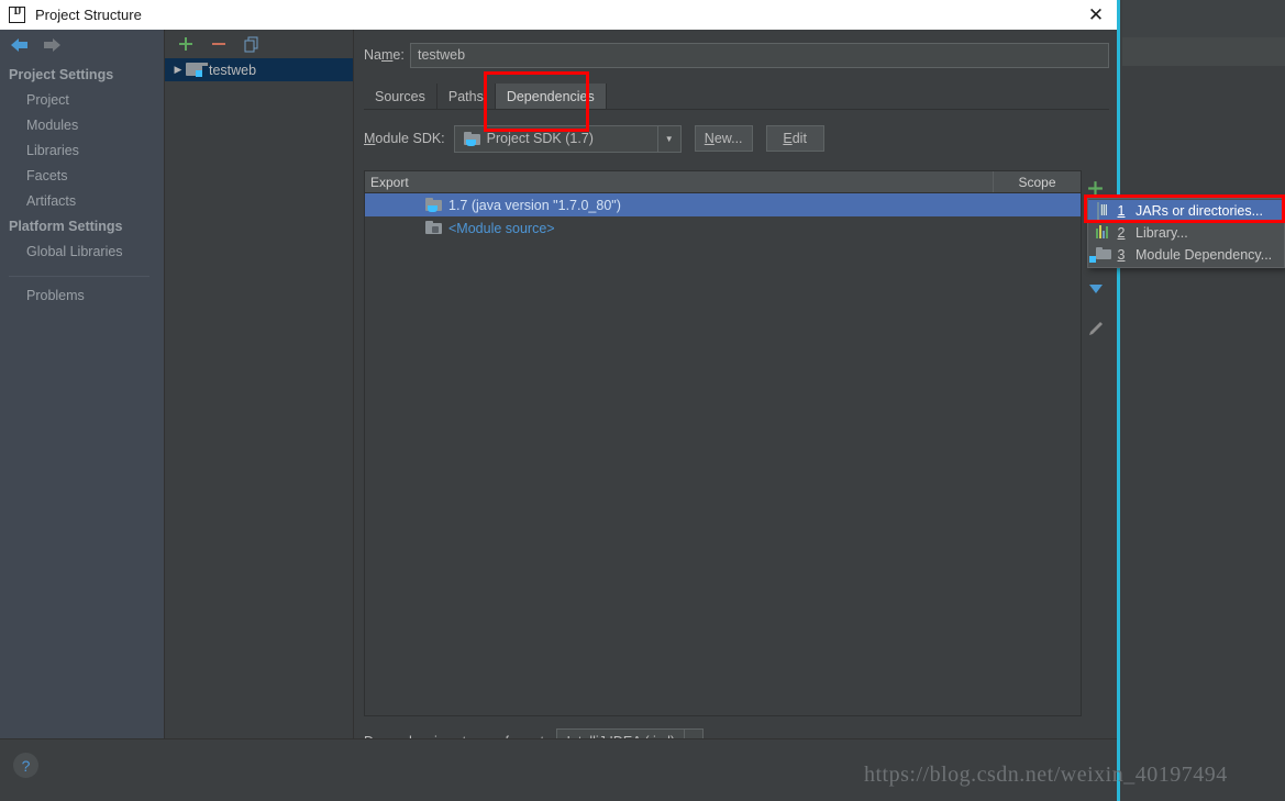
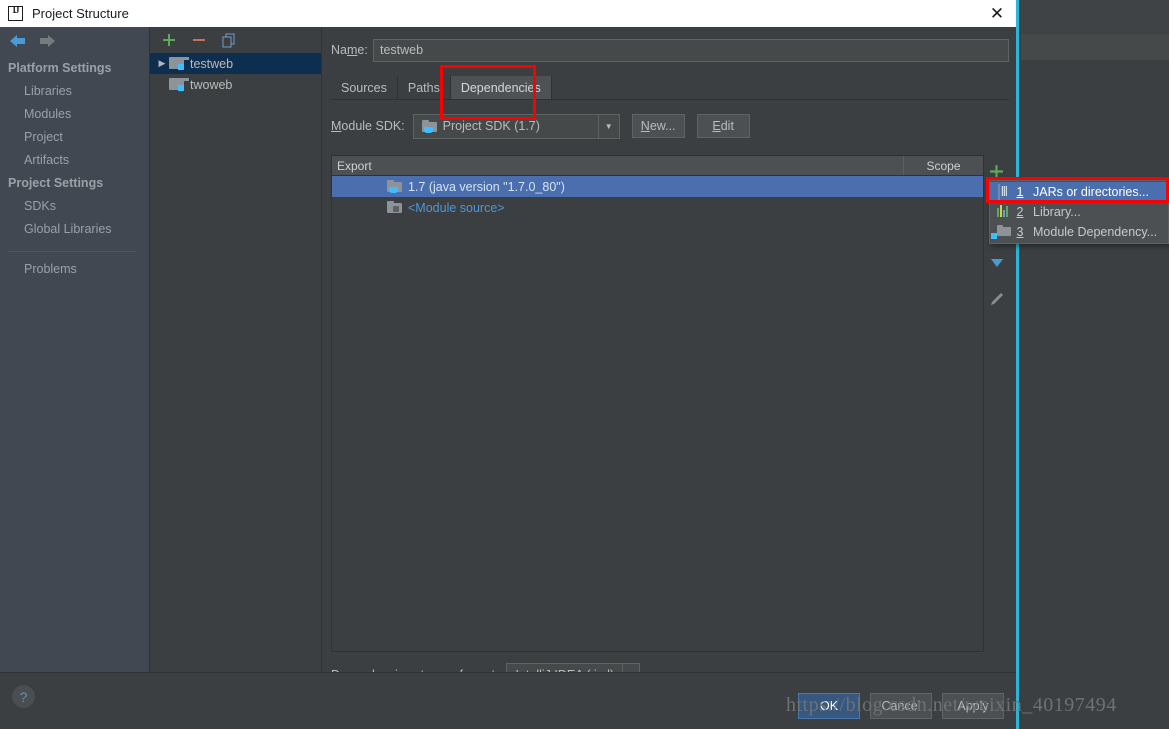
  Project Structure
  ✕
- Project Settings
+ Platform Settings
- Project
+ Libraries
  Modules
- Libraries
+ Project
- Facets
  Artifacts
- Platform Settings
+ Project Settings
+ SDKs
  Global Libraries
  Problems
  ▶
  testweb
+ twoweb
  Name:
  testweb
  Sources
  Paths
  Dependencies
  Module SDK:
  Project SDK (1.7)
  ▼
  N
  ew...
  E
  dit
  Export
  Scope
  1.7 (java version "1.7.0_80")
  <Module source>
  ?
+ OK
+ Cancel
+ Apply
  1
  JARs or directories...
  2
  Library...
  3
  Module Dependency...
  https://blog.csdn.net/weixin_40197494
